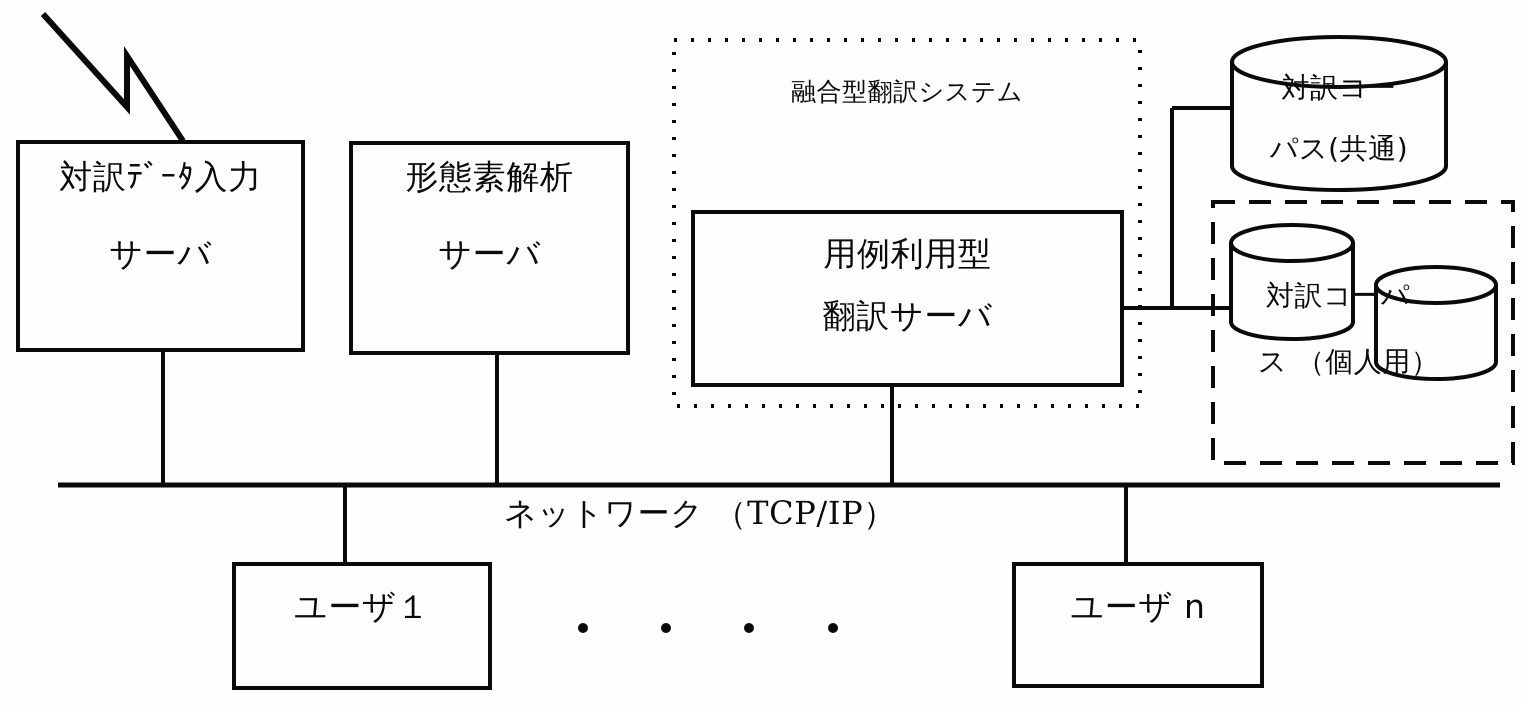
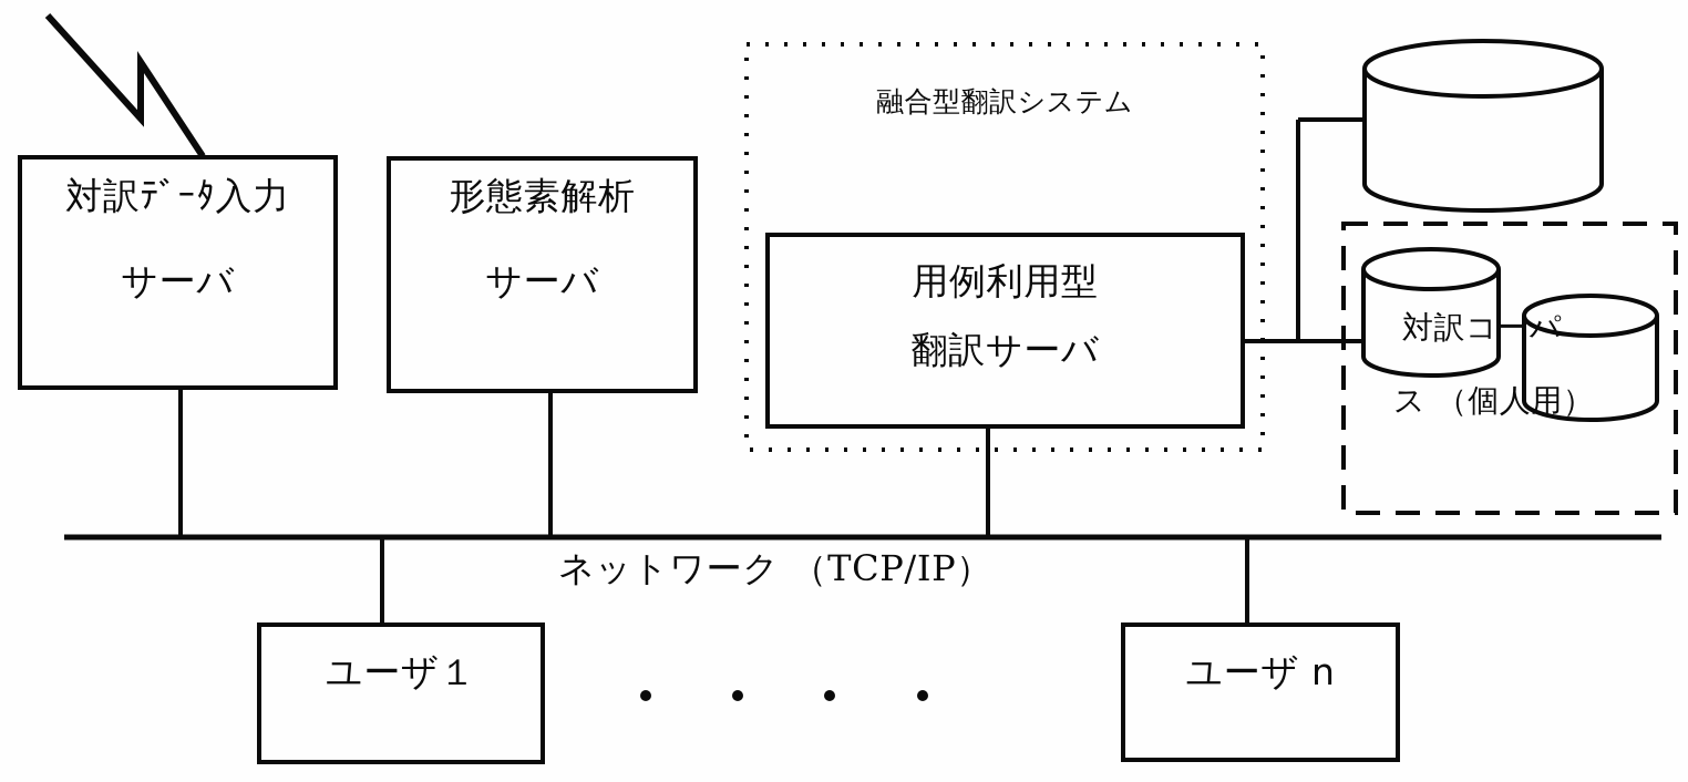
  対訳ﾃﾞｰﾀ入力
  サーバ
  形態素解析
  サーバ
  融合型翻訳システム
  用例利用型
  翻訳サーバ
- 対訳コー
- パス(共通)
  対訳コーパ
  ス （個人用）
  ネットワーク （TCP/IP）
  ユーザ１
  ユーザ n
